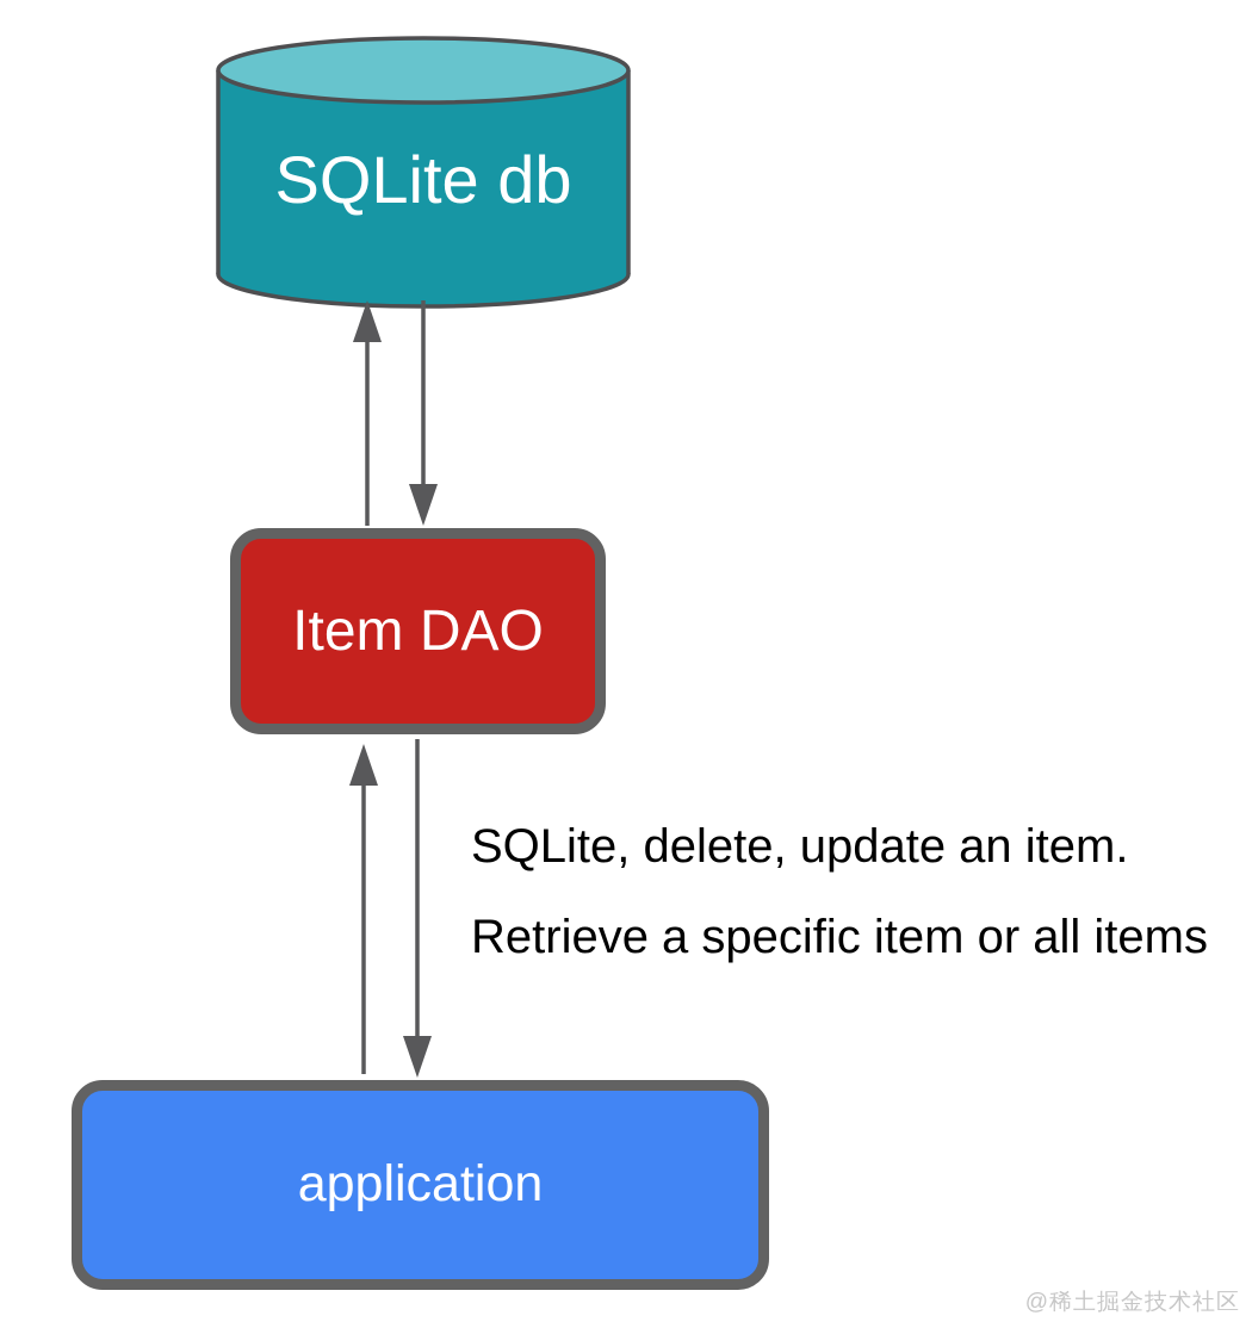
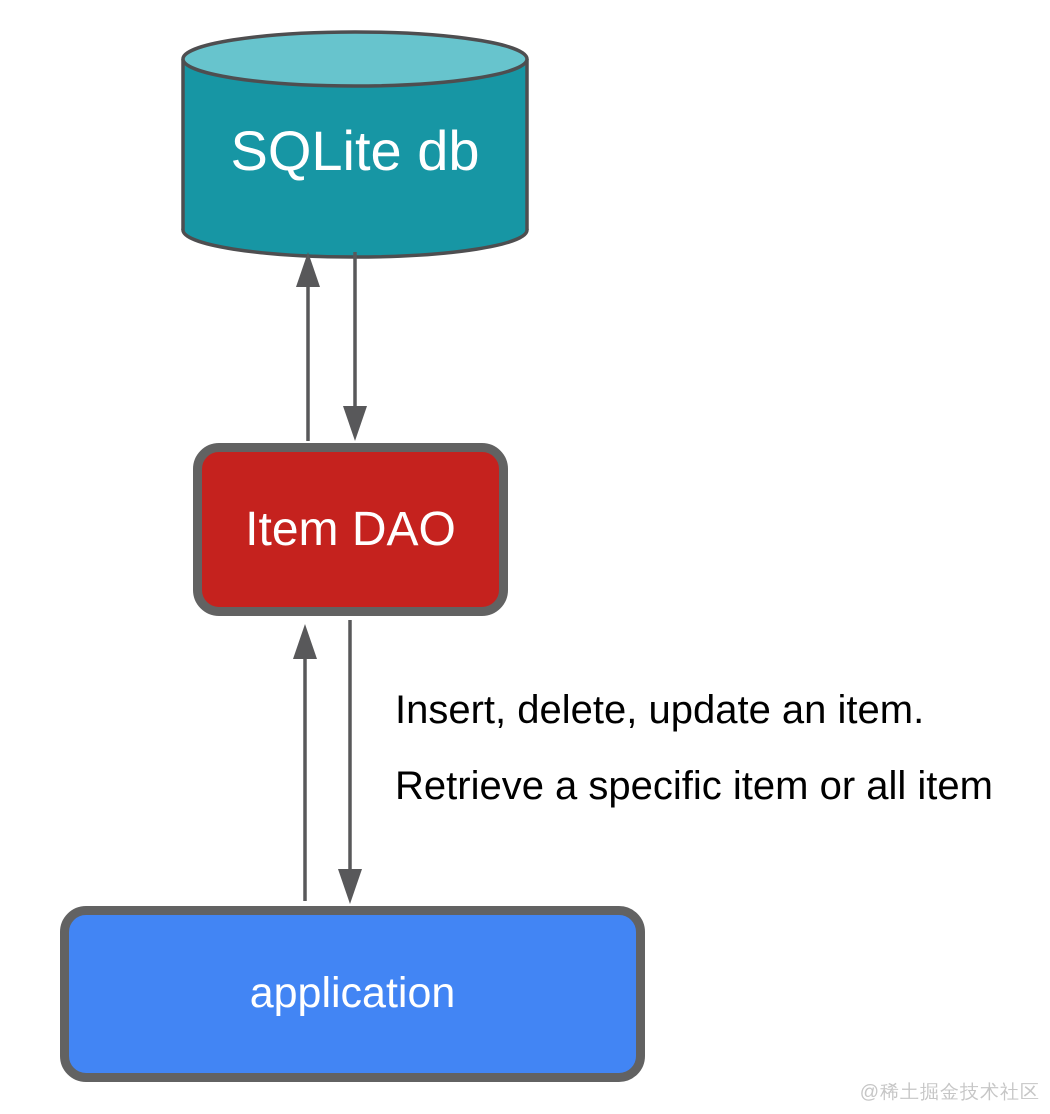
  SQLite db
  Item DAO
  application
- SQLite, delete, update an item.
+ Insert, delete, update an item.
- Retrieve a specific item or all items
+ Retrieve a specific item or all item
  @稀土掘金技术社区
